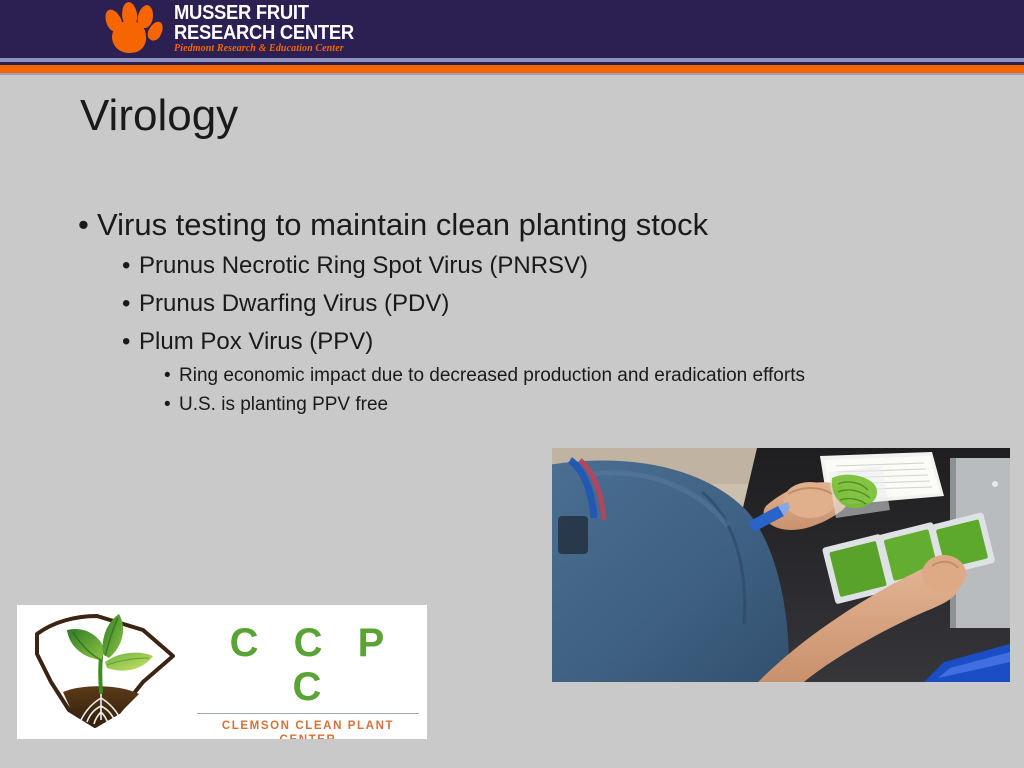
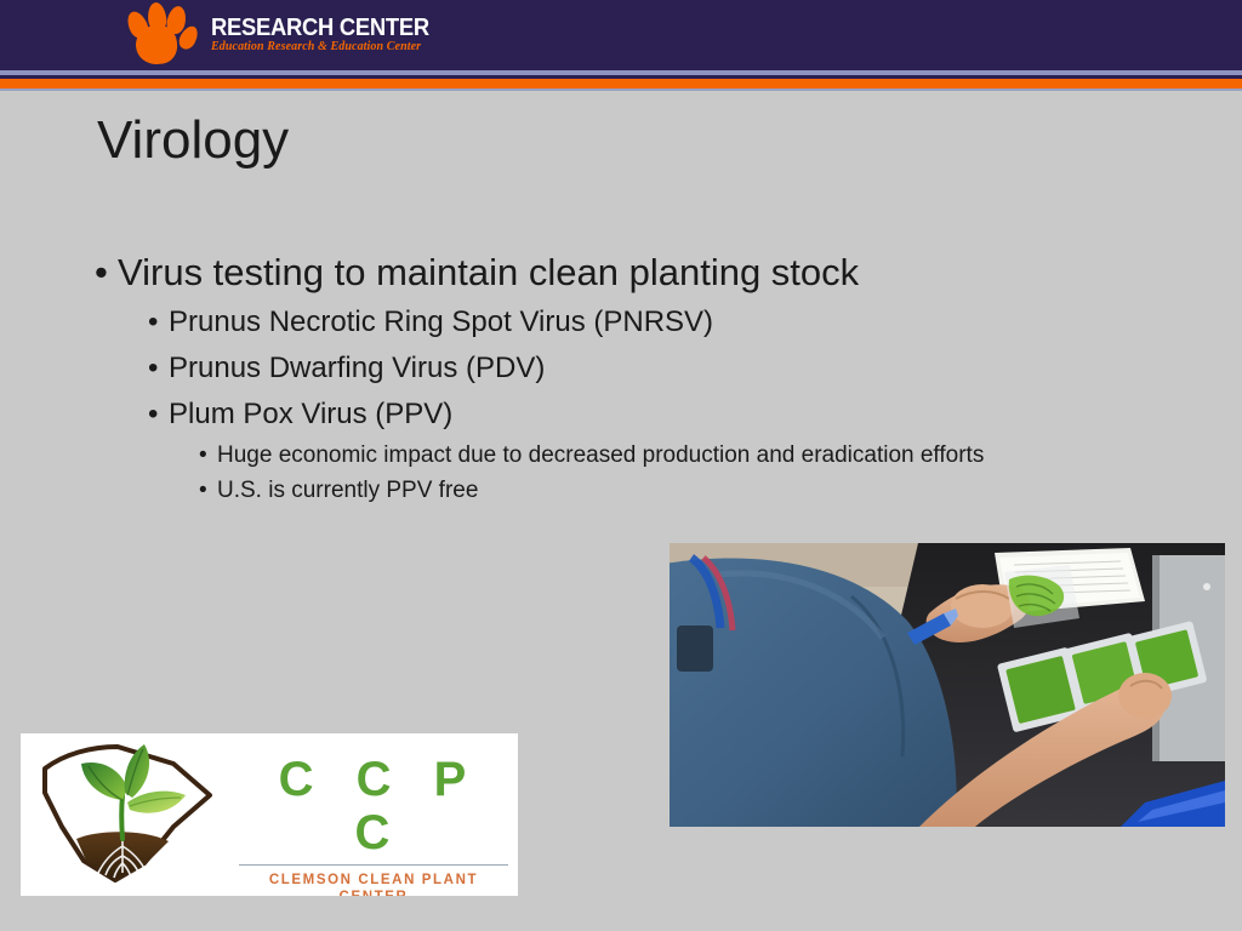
- MUSSER FRUIT
  RESEARCH CENTER
- Piedmont Research & Education Center
+ Education Research & Education Center
  Virology
  •
  Virus testing to maintain clean planting stock
  •
  Prunus Necrotic Ring Spot Virus (PNRSV)
  •
  Prunus Dwarfing Virus (PDV)
  •
  Plum Pox Virus (PPV)
  •
- Ring economic impact due to decreased production and eradication efforts
+ Huge economic impact due to decreased production and eradication efforts
  •
- U.S. is planting PPV free
+ U.S. is currently PPV free
  C C P C
  CLEMSON CLEAN PLANT
